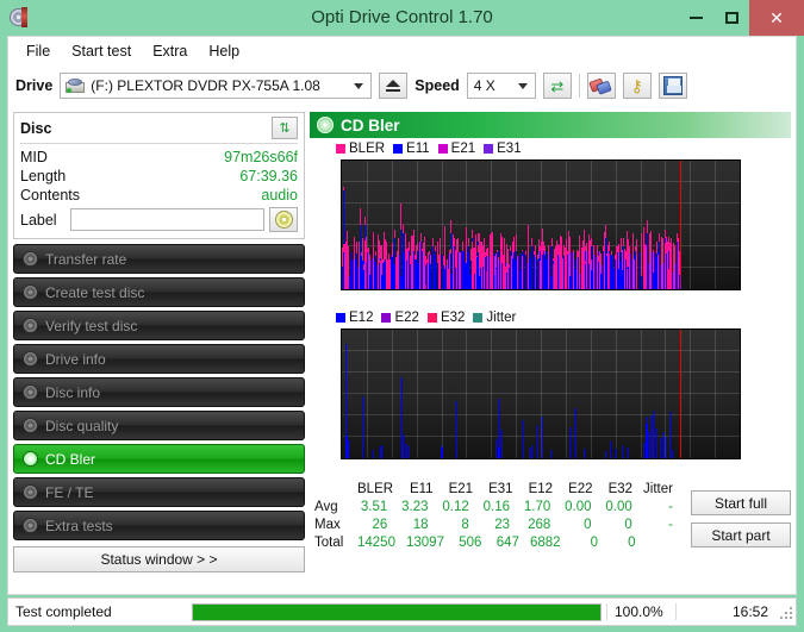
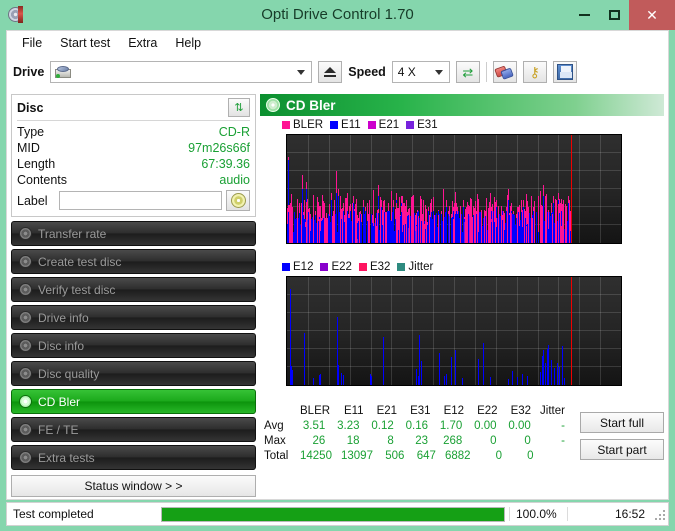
  Opti Drive Control 1.70
  ✕
  File
  Start test
  Extra
  Help
  Drive
- (F:) PLEXTOR DVDR PX-755A 1.08
  Speed
  4 X
  ⇄
  ⚷
  Disc
  ⇅
+ Type
+ CD-R
  MID
  97m26s66f
  Length
  67:39.36
  Contents
  audio
  Label
  Transfer rate
  Create test disc
  Verify test disc
  Drive info
  Disc info
  Disc quality
  CD Bler
  FE / TE
  Extra tests
  Status window > >
  CD Bler
  BLER
  E11
  E21
  E31
  E12
  E22
  E32
  Jitter
  BLER
  E11
  E21
  E31
  E12
  E22
  E32
  Jitter
  Avg
  3.51
  3.23
  0.12
  0.16
  1.70
  0.00
  0.00
  -
  Max
  26
  18
  8
  23
  268
  0
  0
  -
  Total
  14250
  13097
  506
  647
  6882
  0
  0
  Start full
  Start part
  Test completed
  100.0%
  16:52
